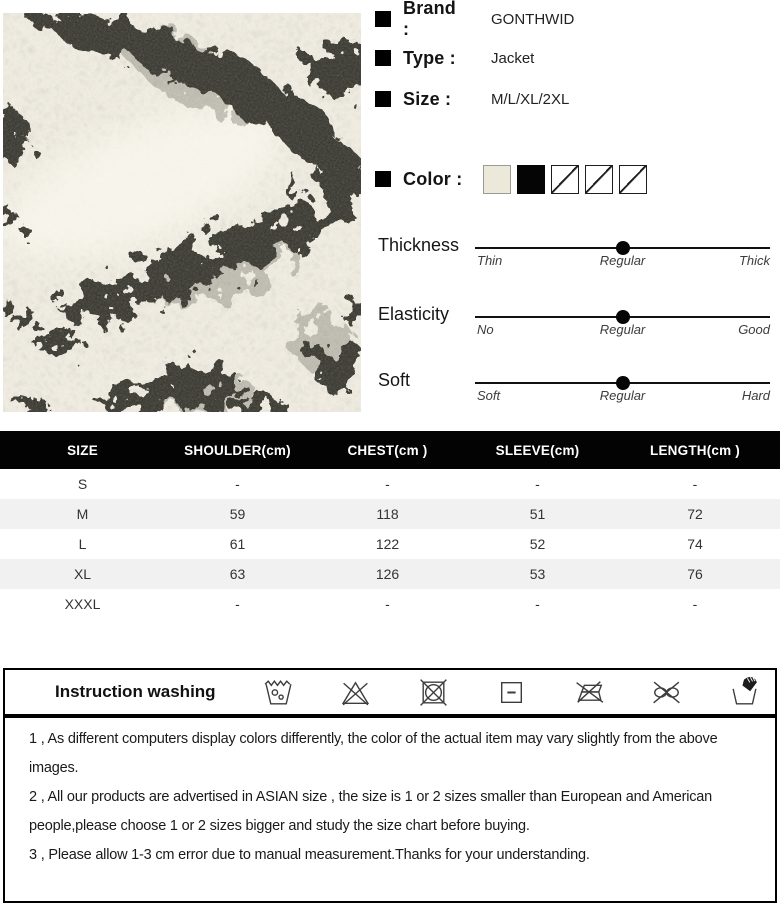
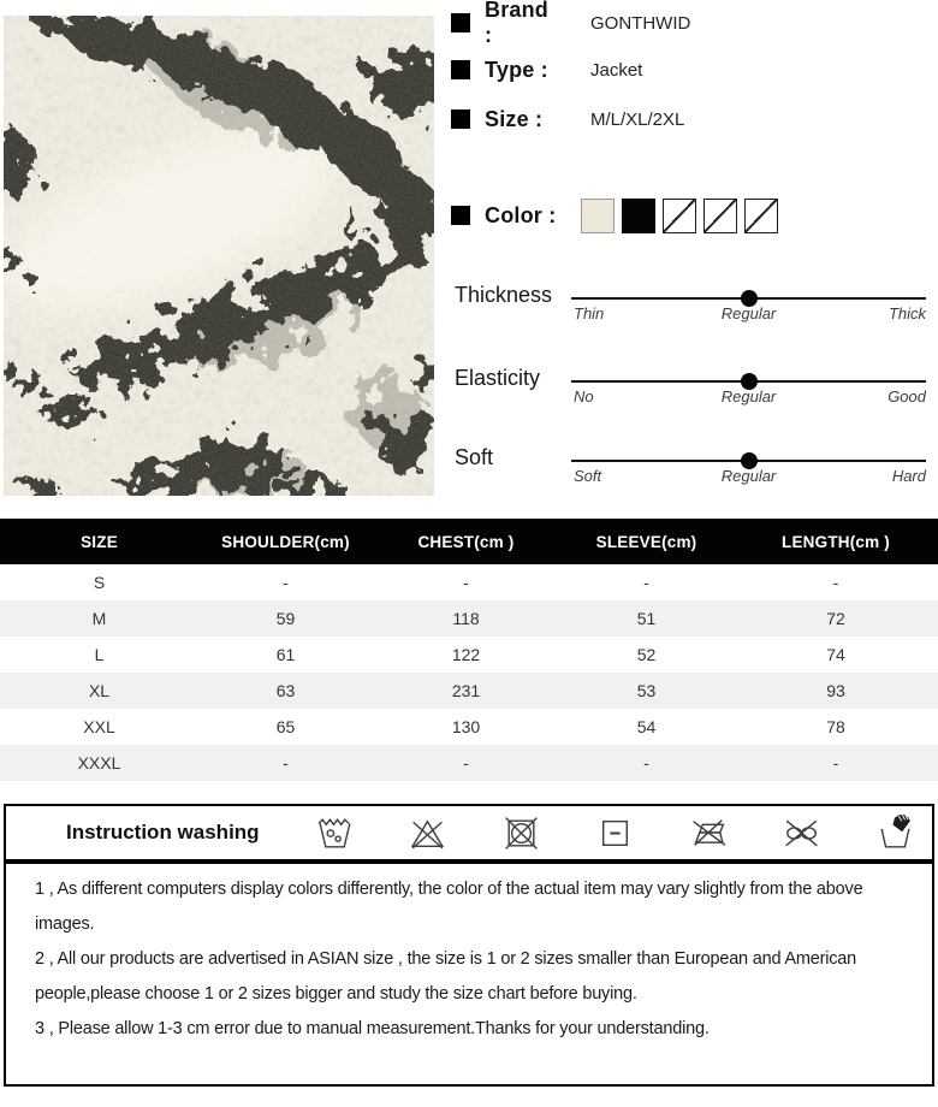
  Brand :
  GONTHWID
  Type :
  Jacket
  Size :
  M/L/XL/2XL
  Color :
  Thickness
  Thin
  Regular
  Thick
  Elasticity
  No
  Regular
  Good
  Soft
  Soft
  Regular
  Hard
  SIZE
  SHOULDER(cm)
  CHEST(cm )
  SLEEVE(cm)
  LENGTH(cm )
  S
  -
  -
  -
  -
  M
  59
  118
  51
  72
  L
  61
  122
  52
  74
  XL
  63
- 126
+ 231
  53
- 76
+ 93
+ XXL
+ 65
+ 130
+ 54
+ 78
  XXXL
  -
  -
  -
  -
  Instruction washing
  1 , As different computers display colors differently, the color of the actual item may vary slightly from the above images.
  2 , All our products are advertised in ASIAN size , the size is 1 or 2 sizes smaller than European and American people,please choose 1 or 2 sizes bigger and study the size chart before buying.
  3 , Please allow 1-3 cm error due to manual measurement.Thanks for your understanding.
